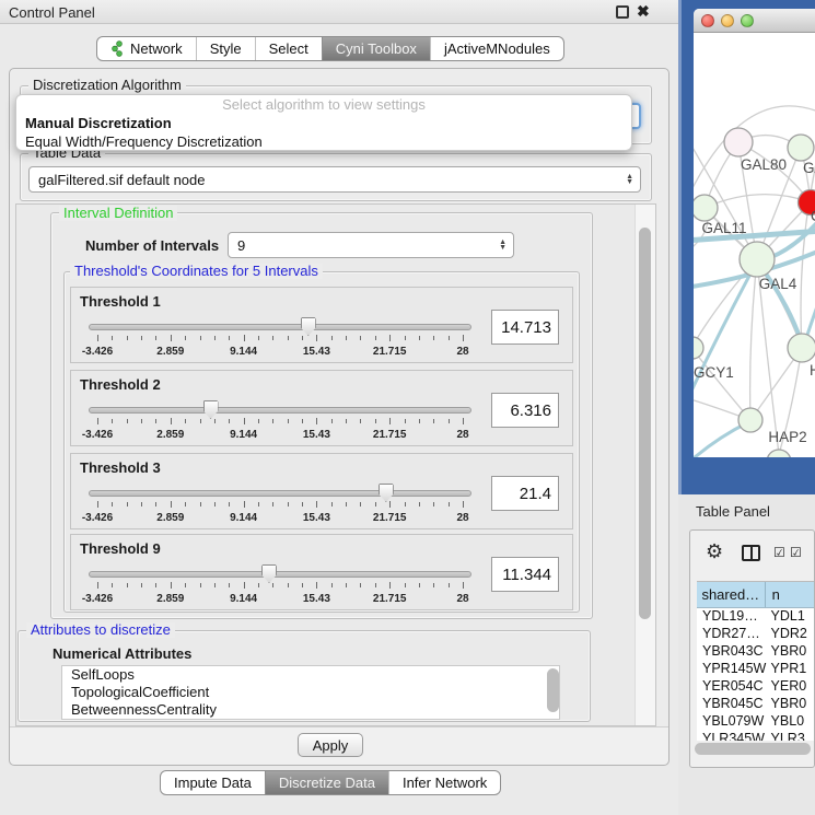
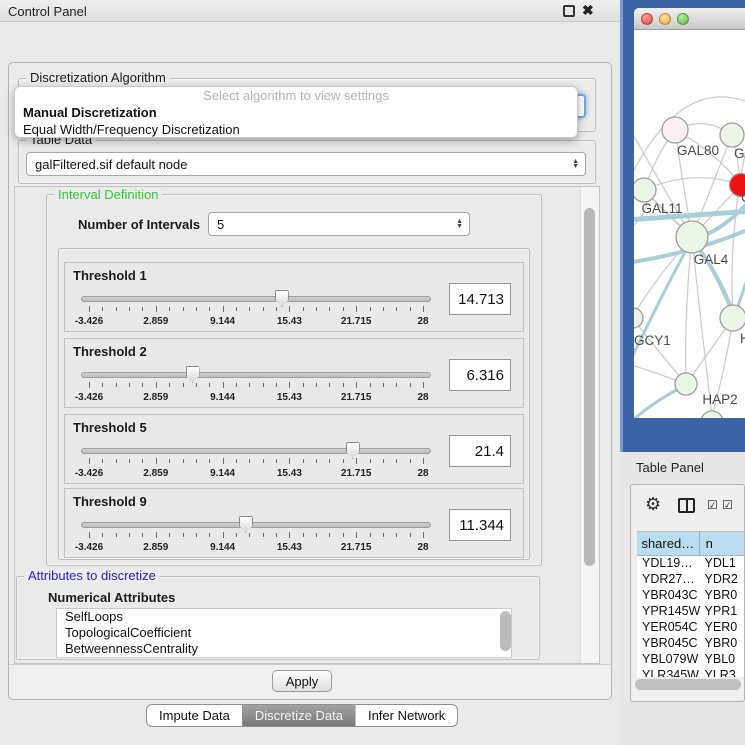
  Control Panel
  ✖
- Network
- Style
- Select
- Cyni Toolbox
- jActiveMNodules
  Discretization Algorithm
  Select algorithm to view settings
  Manual Discretization
  Equal Width/Frequency Discretization
  Table Data
  galFiltered.sif default node
  Interval Definition
  Number of Intervals
- 9
+ 5
- Threshold's Coordinates for 5 Intervals
  Threshold 1
  -3.426
  2.859
  9.144
  15.43
  21.715
  28
  14.713
  Threshold 2
  -3.426
  2.859
  9.144
  15.43
  21.715
  28
  6.316
- Threshold 3
+ Threshold 5
  -3.426
  2.859
  9.144
  15.43
  21.715
  28
  21.4
  Threshold 9
  -3.426
  2.859
  9.144
  15.43
  21.715
  28
  11.344
  Attributes to discretize
  Numerical Attributes
  SelfLoops
  TopologicalCoefficient
  BetweennessCentrality
  Apply
  Impute Data
  Discretize Data
  Infer Network
  GAL80
  GAL11
  GAL4
  GCY1
  HAP2
  Table Panel
  ⚙
  ☑
  ☑
  shared…
  n
  YDL19…
  YDL1
  YDR27…
  YDR2
  YBR043C
  YBR0
  YPR145W
  YPR1
  YER054C
  YER0
  YBR045C
  YBR0
  YBL079W
  YBL0
  YLR345W
  YLR3
